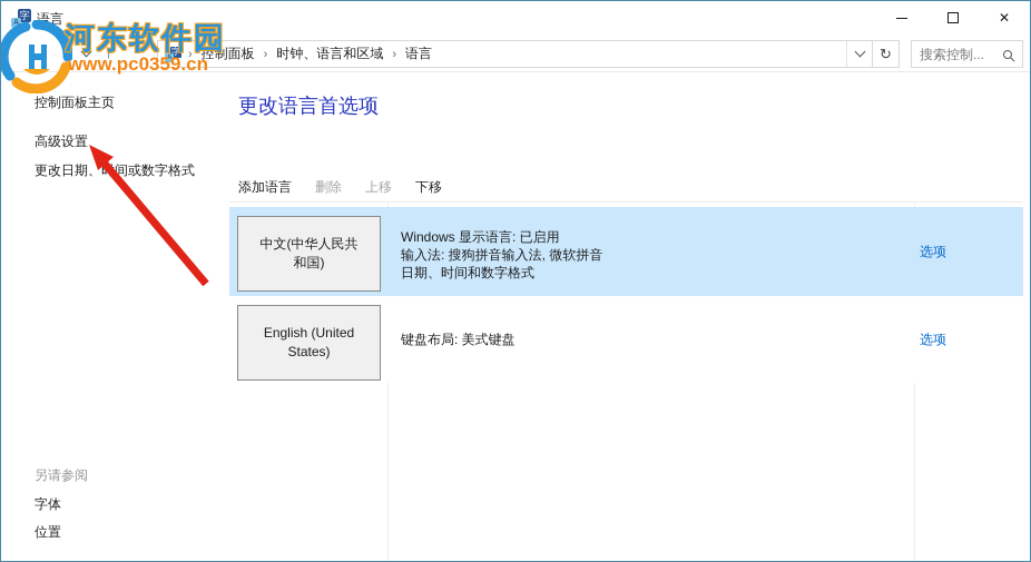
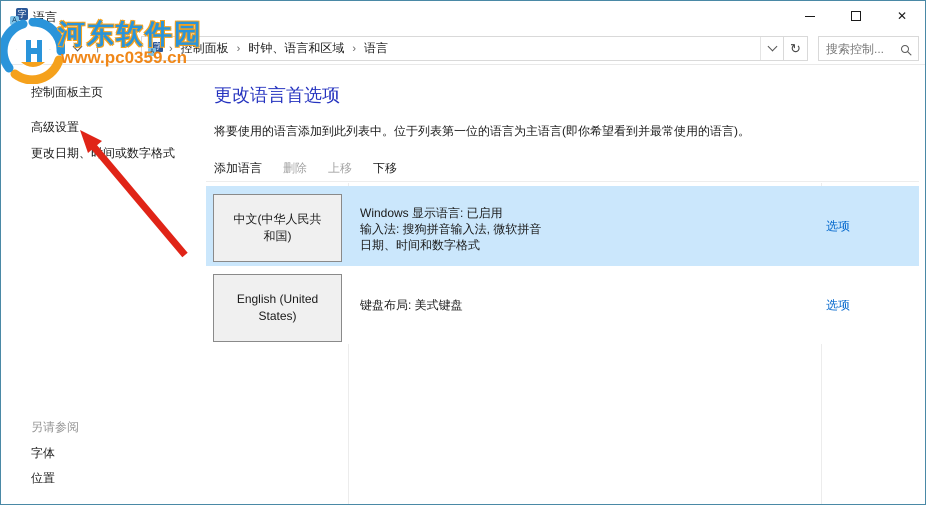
  字
  语言
  ✕
  ↑
  字
  ›
  控制面板
  ›
  时钟、语言和区域
  ›
  语言
  ↻
  搜索控制...
  控制面板主页
  高级设置
  更改日期、间或数字格式
  另请参阅
  字体
  位置
  更改语言首选项
+ 将要使用的语言添加到此列表中。位于列表第一位的语言为主语言(即你希望看到并最常使用的语言)。
  添加语言
  删除
  上移
  下移
  中文(中华人民共和国)
  Windows 显示语言: 已启用
  输入法: 搜狗拼音输入法, 微软拼音
  日期、时间和数字格式
  选项
  English (United States)
  键盘布局: 美式键盘
  选项
  河东软件园
  www.pc0359.cn
